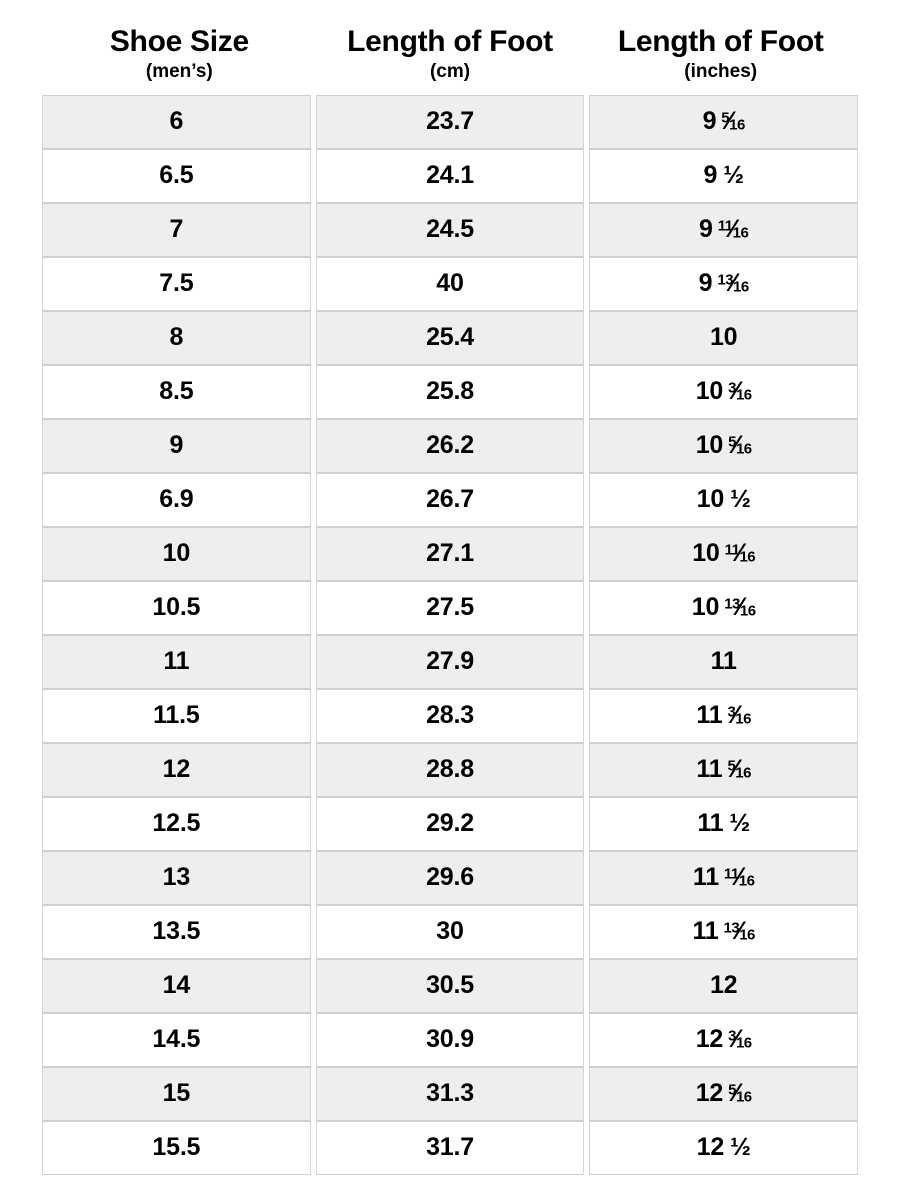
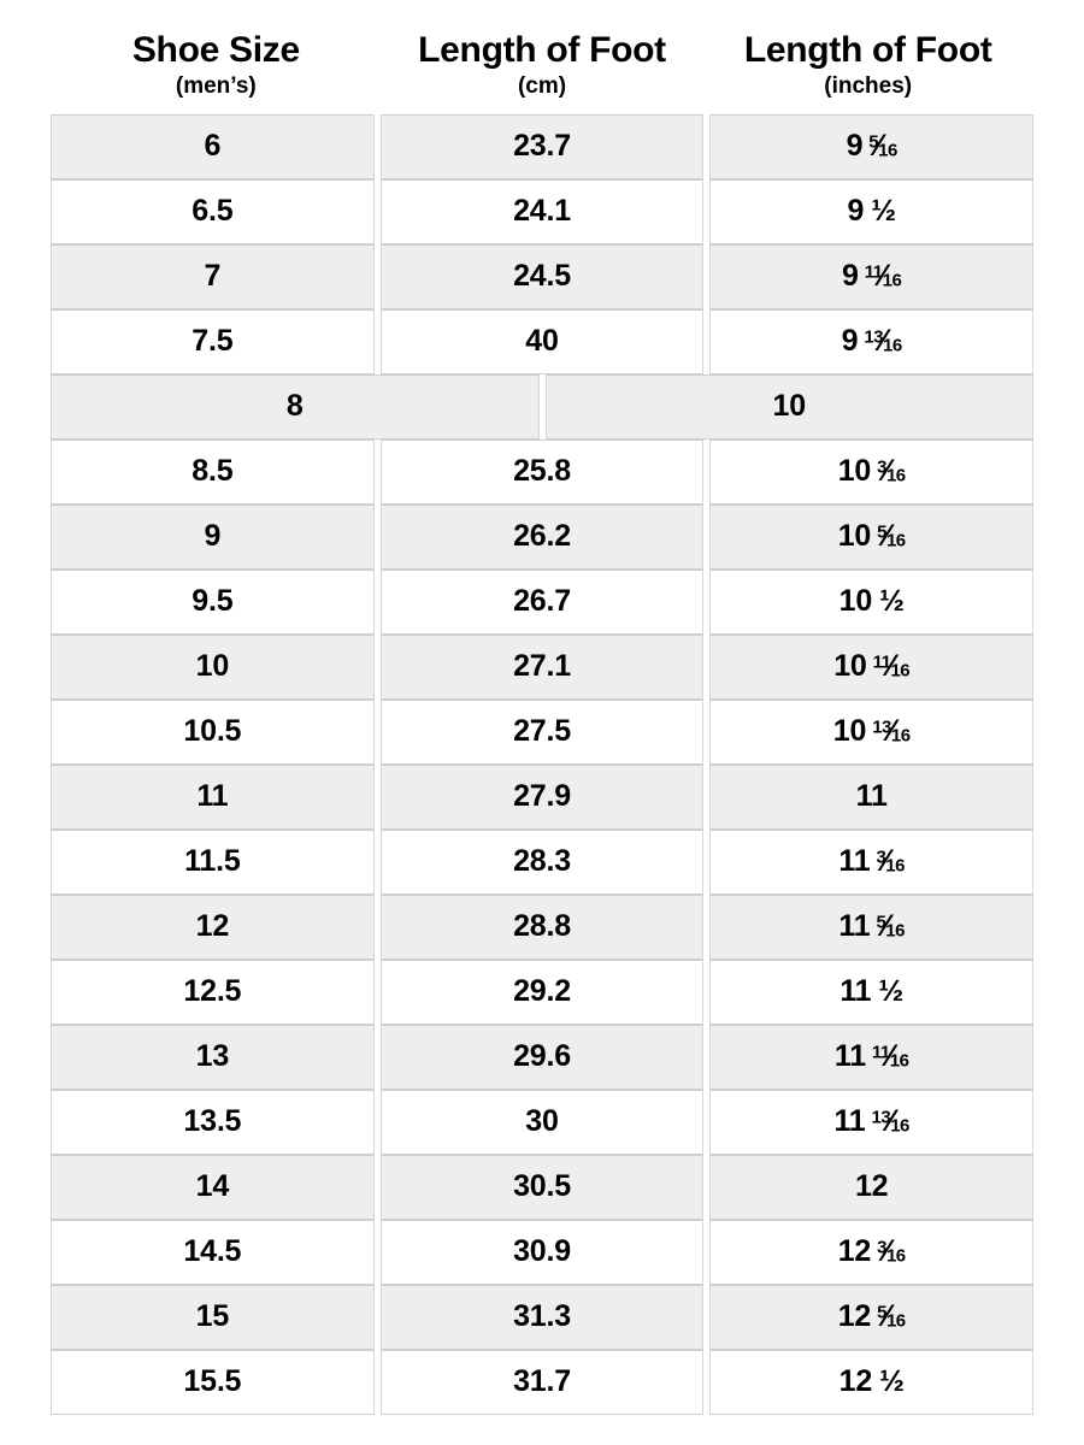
  Shoe Size
  (men’s)
  Length of Foot
  (cm)
  Length of Foot
  (inches)
  6
  23.7
  9
  5⁄16
  6.5
  24.1
  9
  ½
  7
  24.5
  9
  11⁄16
  7.5
  40
  9
  13⁄16
  8
- 25.4
  10
  8.5
  25.8
  10
  3⁄16
  9
  26.2
  10
  5⁄16
- 6.9
+ 9.5
  26.7
  10
  ½
  10
  27.1
  10
  11⁄16
  10.5
  27.5
  10
  13⁄16
  11
  27.9
  11
  11.5
  28.3
  11
  3⁄16
  12
  28.8
  11
  5⁄16
  12.5
  29.2
  11
  ½
  13
  29.6
  11
  11⁄16
  13.5
  30
  11
  13⁄16
  14
  30.5
  12
  14.5
  30.9
  12
  3⁄16
  15
  31.3
  12
  5⁄16
  15.5
  31.7
  12
  ½
